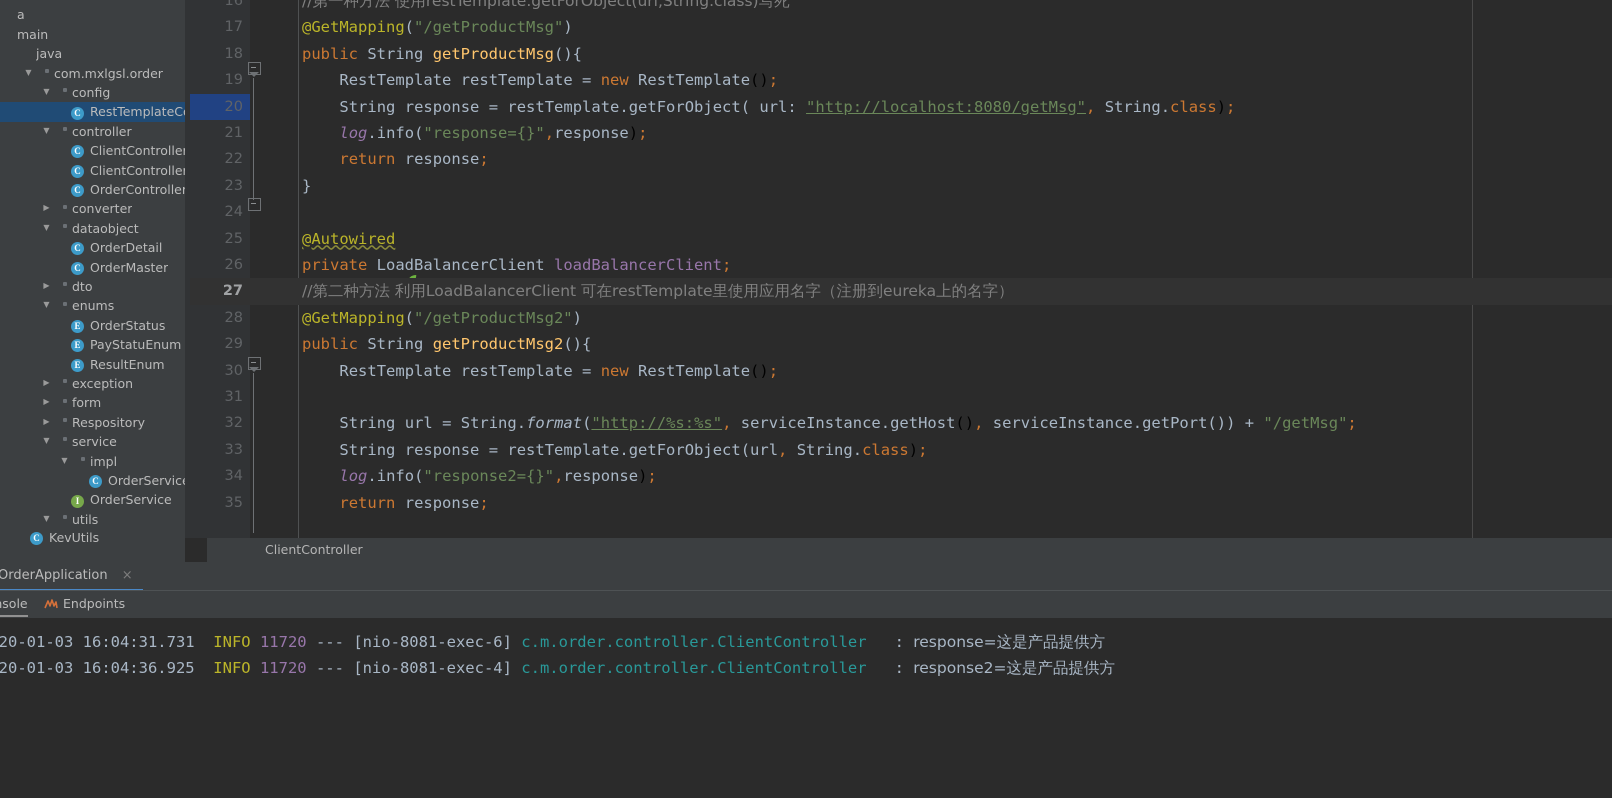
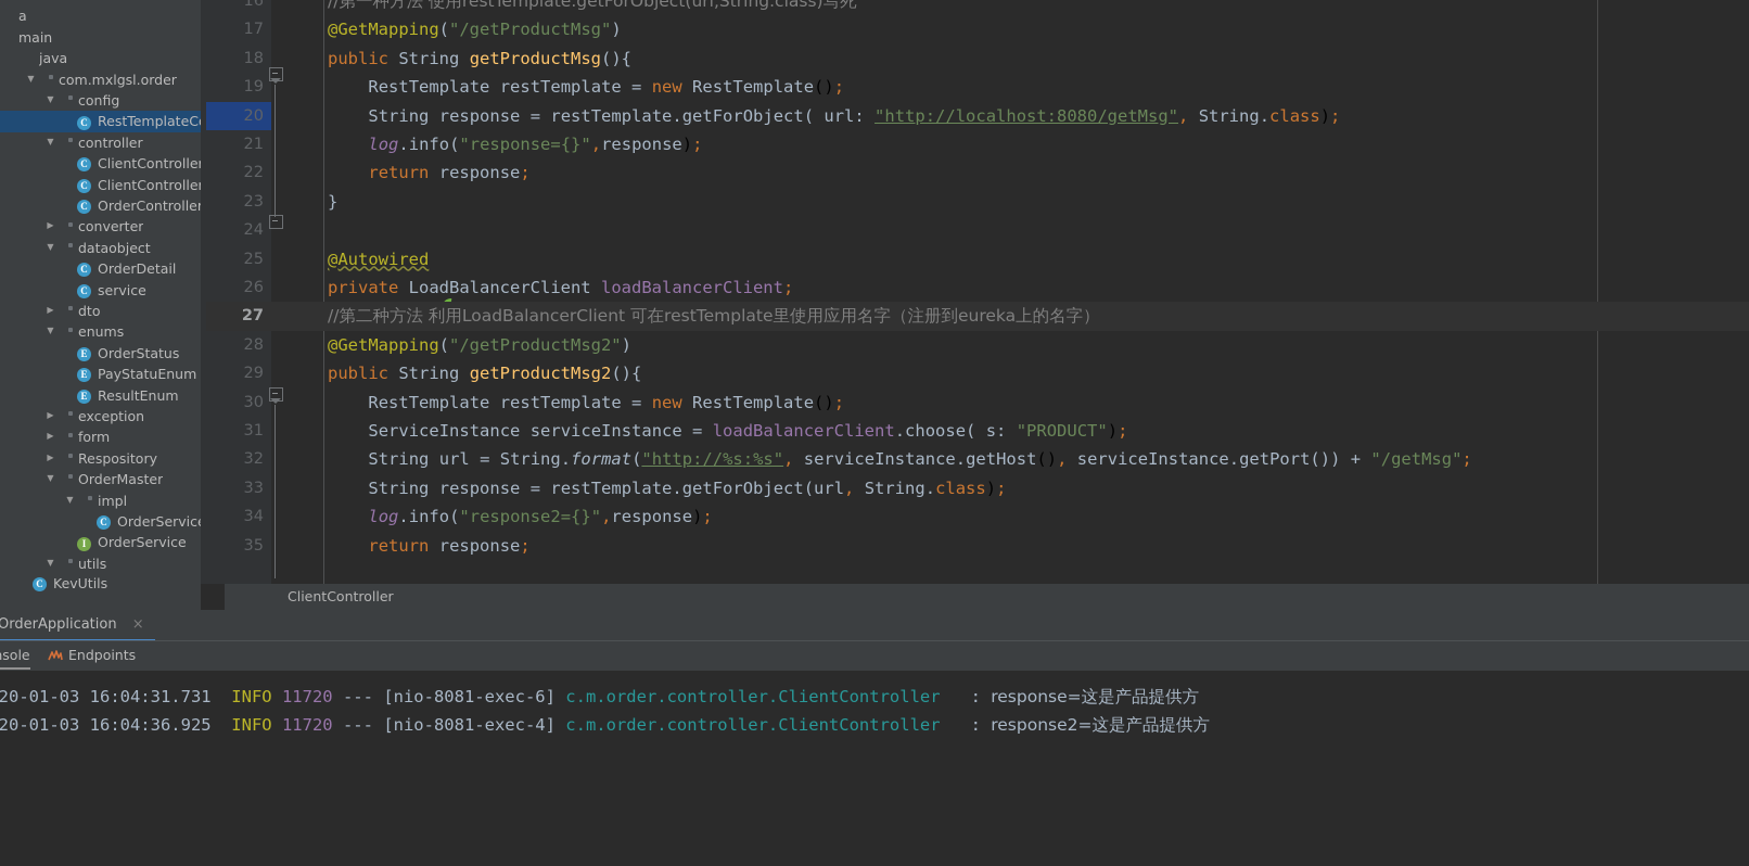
  a
  main
  java
  com.mxlgsl.order
  config
  C
  RestTemplateC
  controller
  C
  ClientControlle
  C
  ClientControlle
  C
  OrderControlle
  converter
  dataobject
  C
  OrderDetail
  C
- OrderMaster
+ service
  dto
  enums
  E
  OrderStatus
  E
  PayStatuEnum
  E
  ResultEnum
  exception
  form
  Respository
- service
+ OrderMaster
  impl
  C
  I
  OrderService
  utils
  C
  KevUtils
  16
  //第一种方法 使用restTemplate.getForObject(url,String.class)写死
  17
  @GetMapping("/getProductMsg")
  18
  public String getProductMsg(){
  19
  RestTemplate restTemplate = new RestTemplate();
  20
  String response = restTemplate.getForObject( url: "http://localhost:8080/getMsg", String.class);
  21
  log.info("response={}",response);
  22
  return response;
  23
  }
  24
  25
  @Autowired
  26
  private LoadBalancerClient loadBalancerClient;
  27
  //第二种方法 利用LoadBalancerClient 可在restTemplate里使用应用名字（注册到eureka上的名字）
  28
  @GetMapping("/getProductMsg2")
  29
  public String getProductMsg2(){
  30
  RestTemplate restTemplate = new RestTemplate();
  31
+ ServiceInstance serviceInstance = loadBalancerClient.choose( s: "PRODUCT");
  32
  String url = String.format("http://%s:%s", serviceInstance.getHost(), serviceInstance.getPort()) + "/getMsg";
  33
  String response = restTemplate.getForObject(url, String.class);
  34
  log.info("response2={}",response);
  35
  return response;
  ClientController
  OrderApplication ×
  Endpoints
  20-01-03 16:04:31.731 INFO 11720 --- [nio-8081-exec-6] c.m.order.controller.ClientController : response=这是产品提供方
  20-01-03 16:04:36.925 INFO 11720 --- [nio-8081-exec-4] c.m.order.controller.ClientController : response2=这是产品提供方
